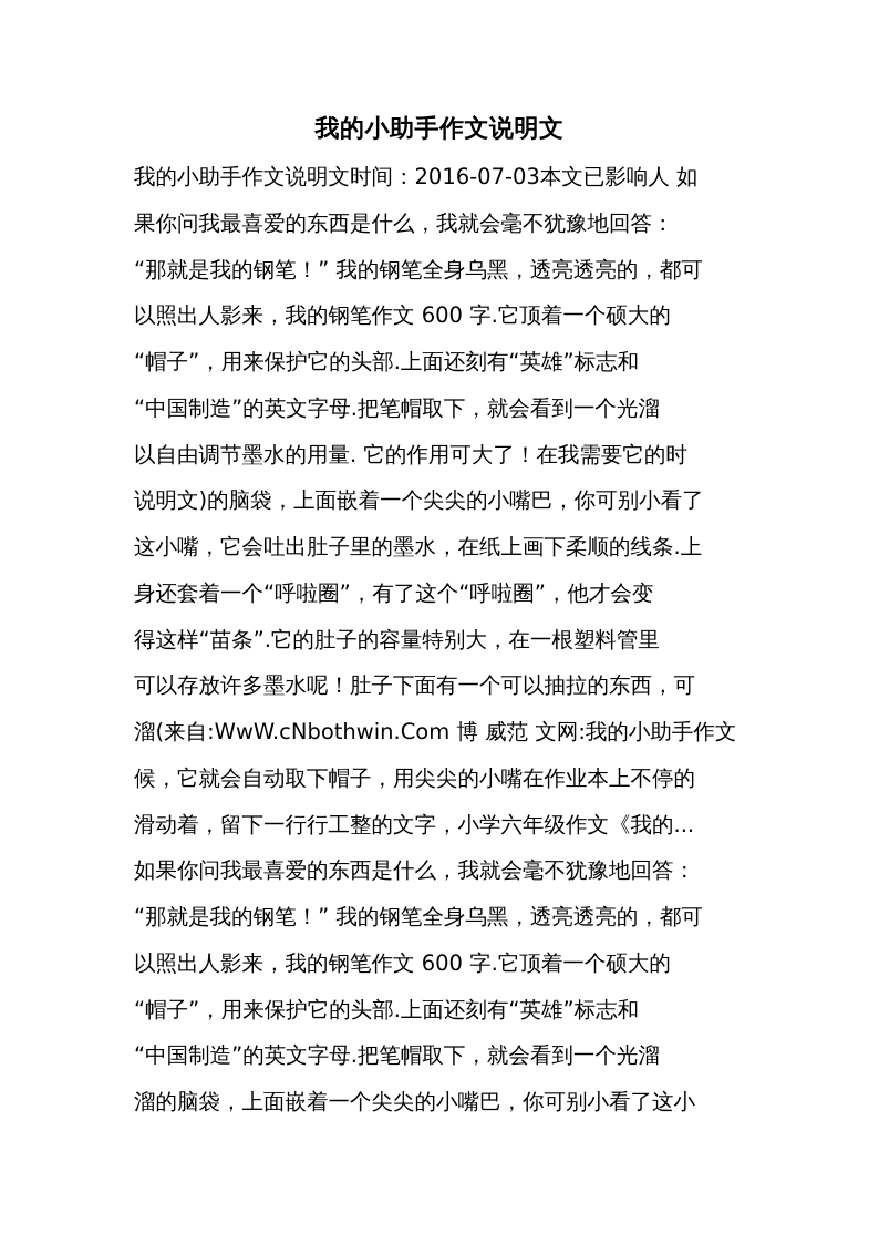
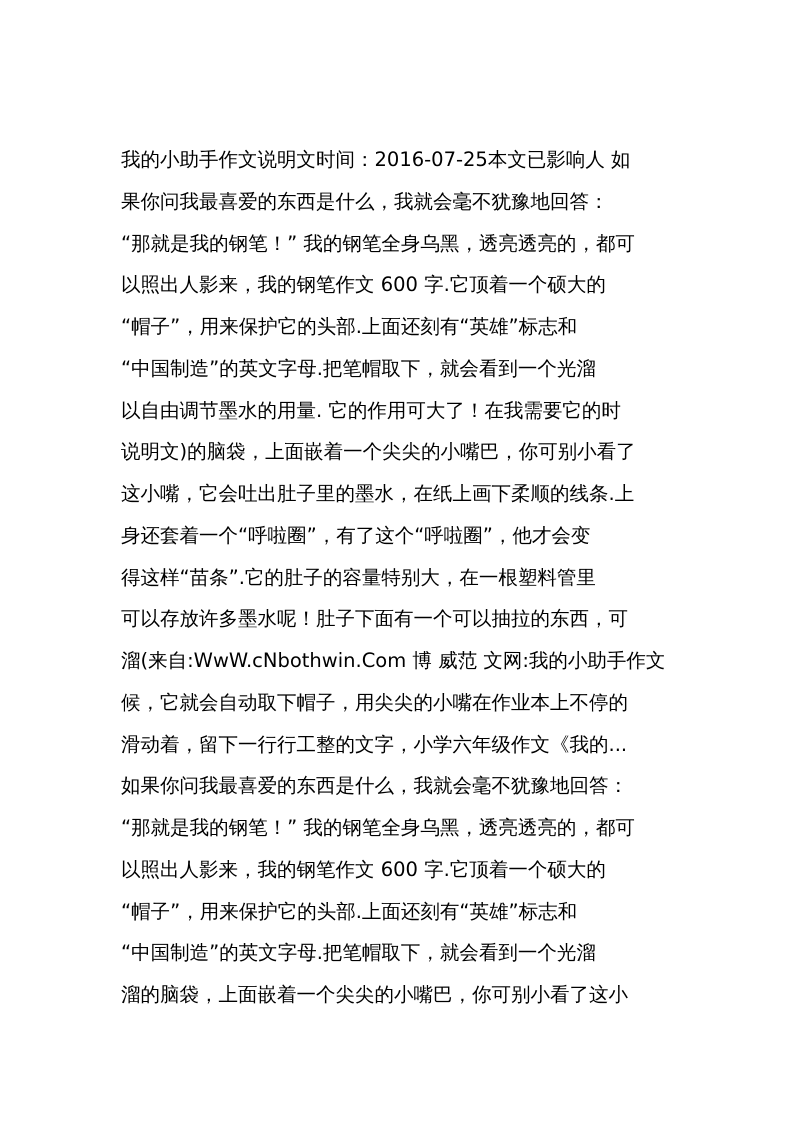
- 我的小助手作文说明文
- 我的小助手作文说明文时间：2016-07-03本文已影响人 如
+ 我的小助手作文说明文时间：2016-07-25本文已影响人 如
  果你问我最喜爱的东西是什么，我就会毫不犹豫地回答：
  “那就是我的钢笔！” 我的钢笔全身乌黑，透亮透亮的，都可
  以照出人影来，我的钢笔作文 600 字.它顶着一个硕大的
  “帽子”，用来保护它的头部.上面还刻有“英雄”标志和
  “中国制造”的英文字母.把笔帽取下，就会看到一个光溜
  以自由调节墨水的用量. 它的作用可大了！在我需要它的时
  说明文)的脑袋，上面嵌着一个尖尖的小嘴巴，你可别小看了
  这小嘴，它会吐出肚子里的墨水，在纸上画下柔顺的线条.上
  身还套着一个“呼啦圈”，有了这个“呼啦圈”，他才会变
  得这样“苗条”.它的肚子的容量特别大，在一根塑料管里
  可以存放许多墨水呢！肚子下面有一个可以抽拉的东西，可
  溜(来自:WwW.cNbothwin.Com 博 威范 文网:我的小助手作文
  候，它就会自动取下帽子，用尖尖的小嘴在作业本上不停的
  滑动着，留下一行行工整的文字，小学六年级作文《我的...
  如果你问我最喜爱的东西是什么，我就会毫不犹豫地回答：
  “那就是我的钢笔！” 我的钢笔全身乌黑，透亮透亮的，都可
  以照出人影来，我的钢笔作文 600 字.它顶着一个硕大的
  “帽子”，用来保护它的头部.上面还刻有“英雄”标志和
  “中国制造”的英文字母.把笔帽取下，就会看到一个光溜
  溜的脑袋，上面嵌着一个尖尖的小嘴巴，你可别小看了这小
